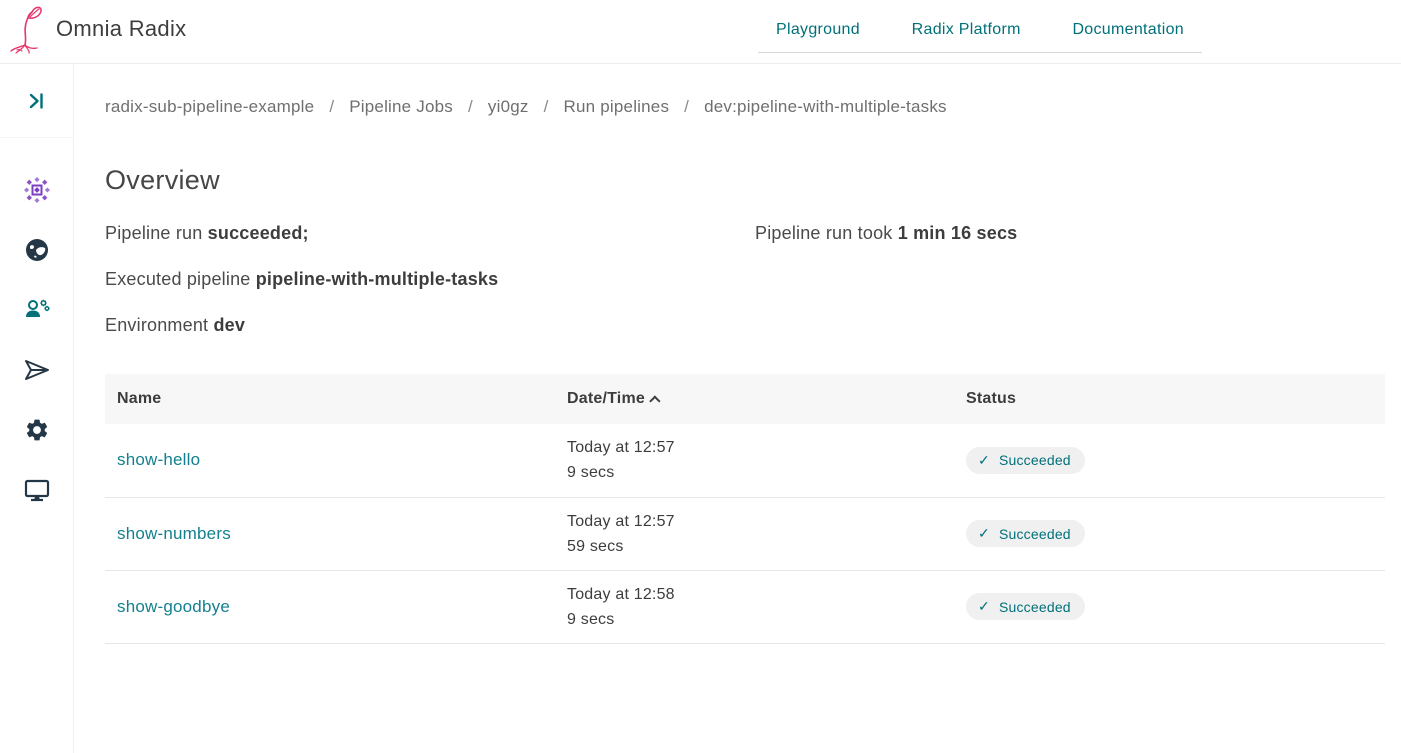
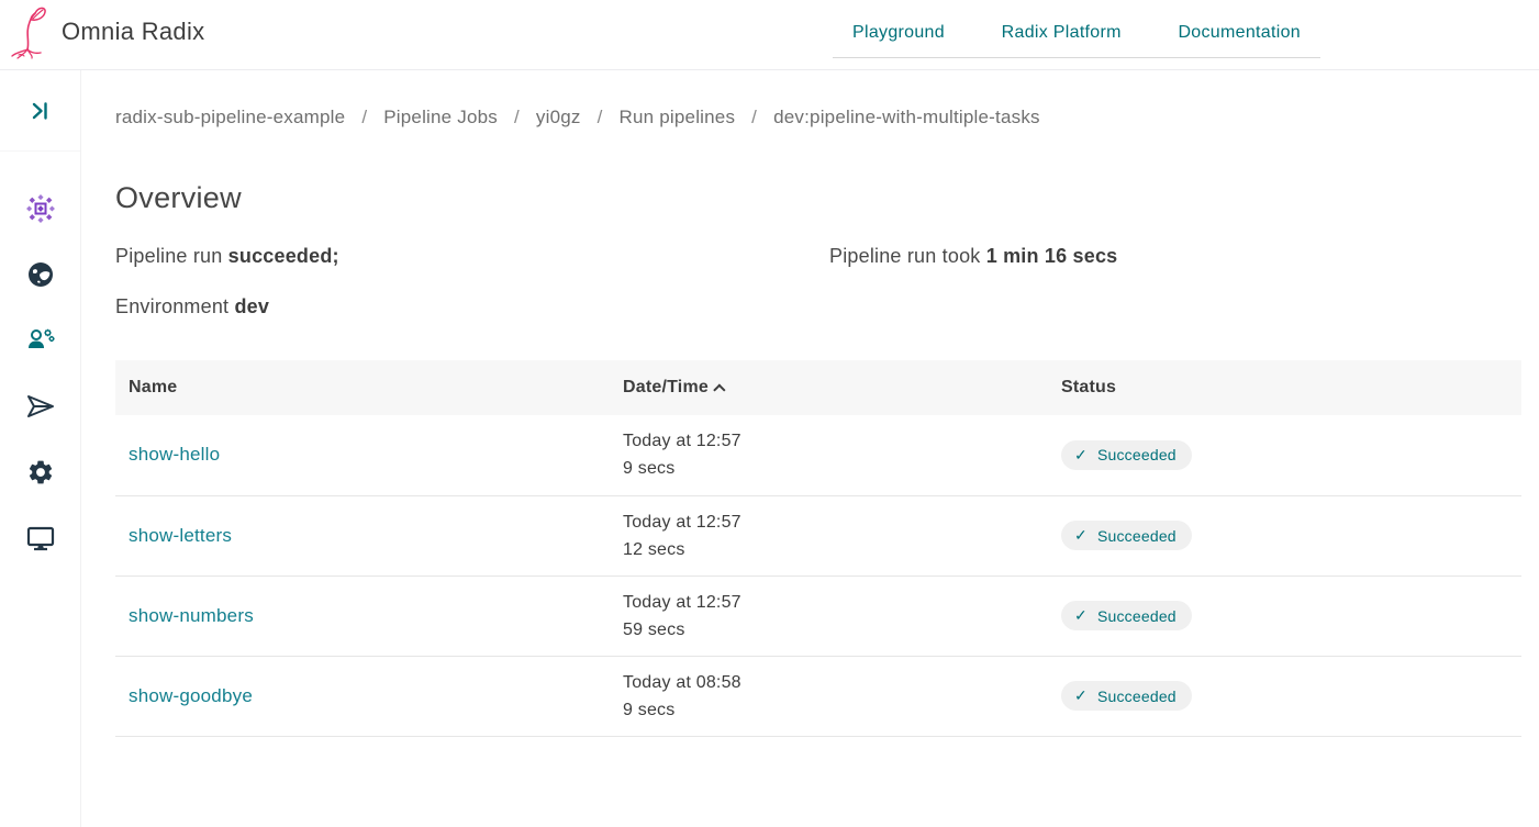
  Omnia Radix
  Playground
  Radix Platform
  Documentation
  radix-sub-pipeline-example
  /
  Pipeline Jobs
  /
  yi0gz
  /
  Run pipelines
  /
  dev:pipeline-with-multiple-tasks
  Overview
  Pipeline run succeeded;
- Executed pipeline pipeline-with-multiple-tasks
  Environment dev
  Pipeline run took 1 min 16 secs
  Name	Date/Time	Status
  show-hello	Today at 12:579 secs	✓ Succeeded
+ show-letters	Today at 12:5712 secs	✓ Succeeded
  show-numbers	Today at 12:5759 secs	✓ Succeeded
- show-goodbye	Today at 12:589 secs	✓ Succeeded
+ show-goodbye	Today at 08:589 secs	✓ Succeeded
